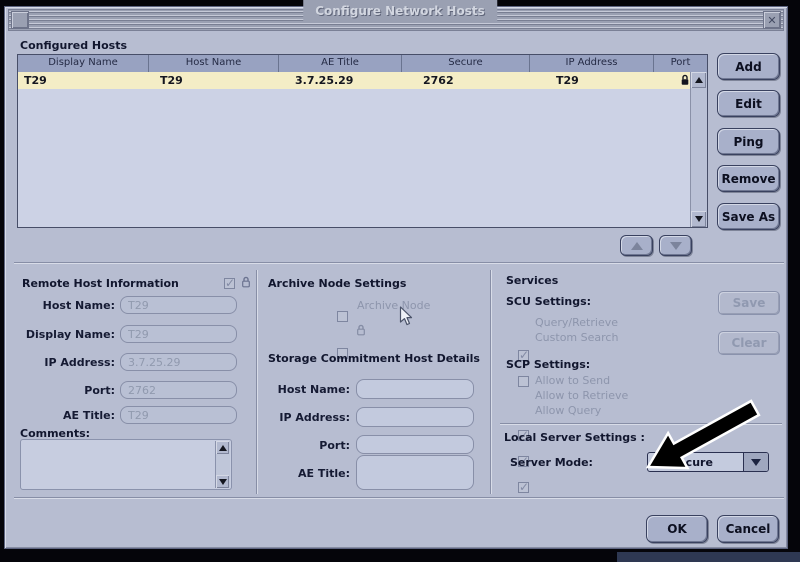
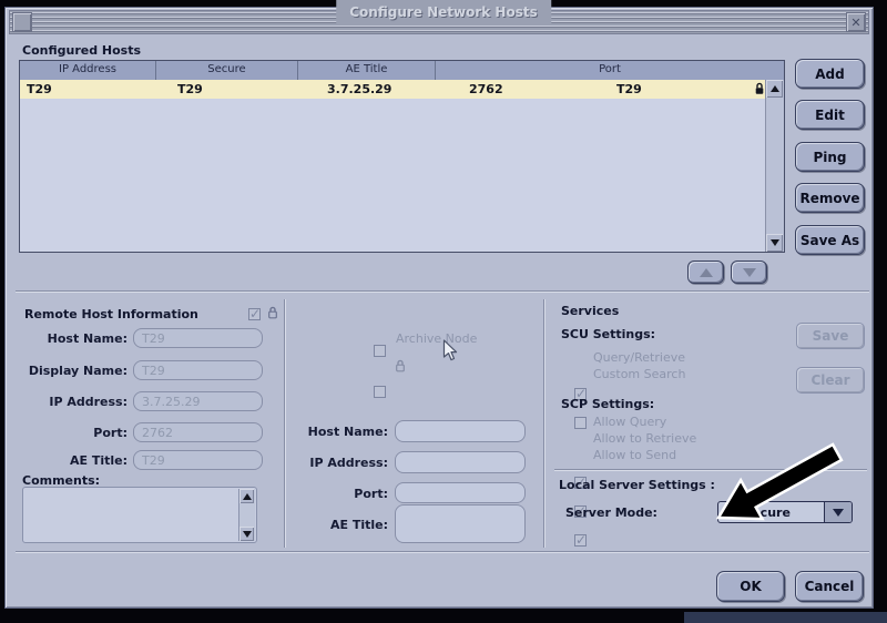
  Configure Network Hosts
  ✕
  Configured Hosts
- Display Name
- Host Name
- AE Title
+ IP Address
  Secure
- IP Address
+ AE Title
  Port
  T29
  T29
  3.7.25.29
  2762
  T29
  Add
  Edit
  Ping
  Remove
  Save As
  Remote Host Information
  Host Name:
  T29
  Display Name:
  T29
  IP Address:
  3.7.25.29
  Port:
  2762
  AE Title:
  T29
  Comments:
- Archive Node Settings
  Archive Node
- Storage Commitment Host Details
  Host Name:
  IP Address:
  Port:
  AE Title:
  Services
  SCU Settings:
  Query/Retrieve
  Custom Search
  SCP Settings:
- Allow to Send
+ Allow Query
  Allow to Retrieve
- Allow Query
+ Allow to Send
  Save
  Clear
  Local Server Settings :
  Server Mode:
  OK
  Cancel
